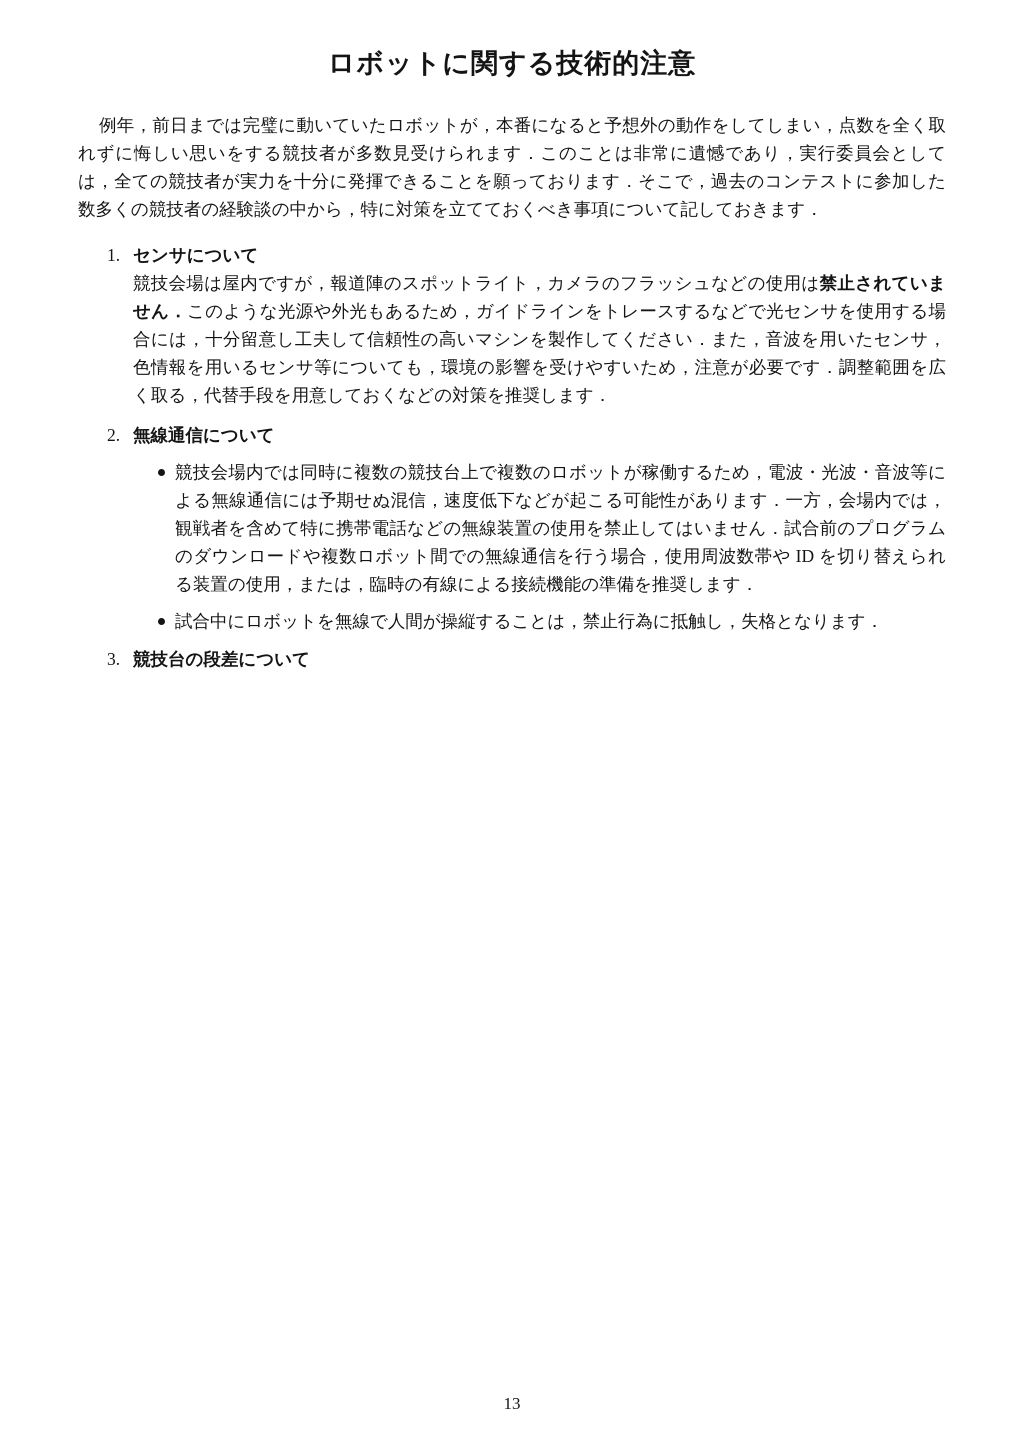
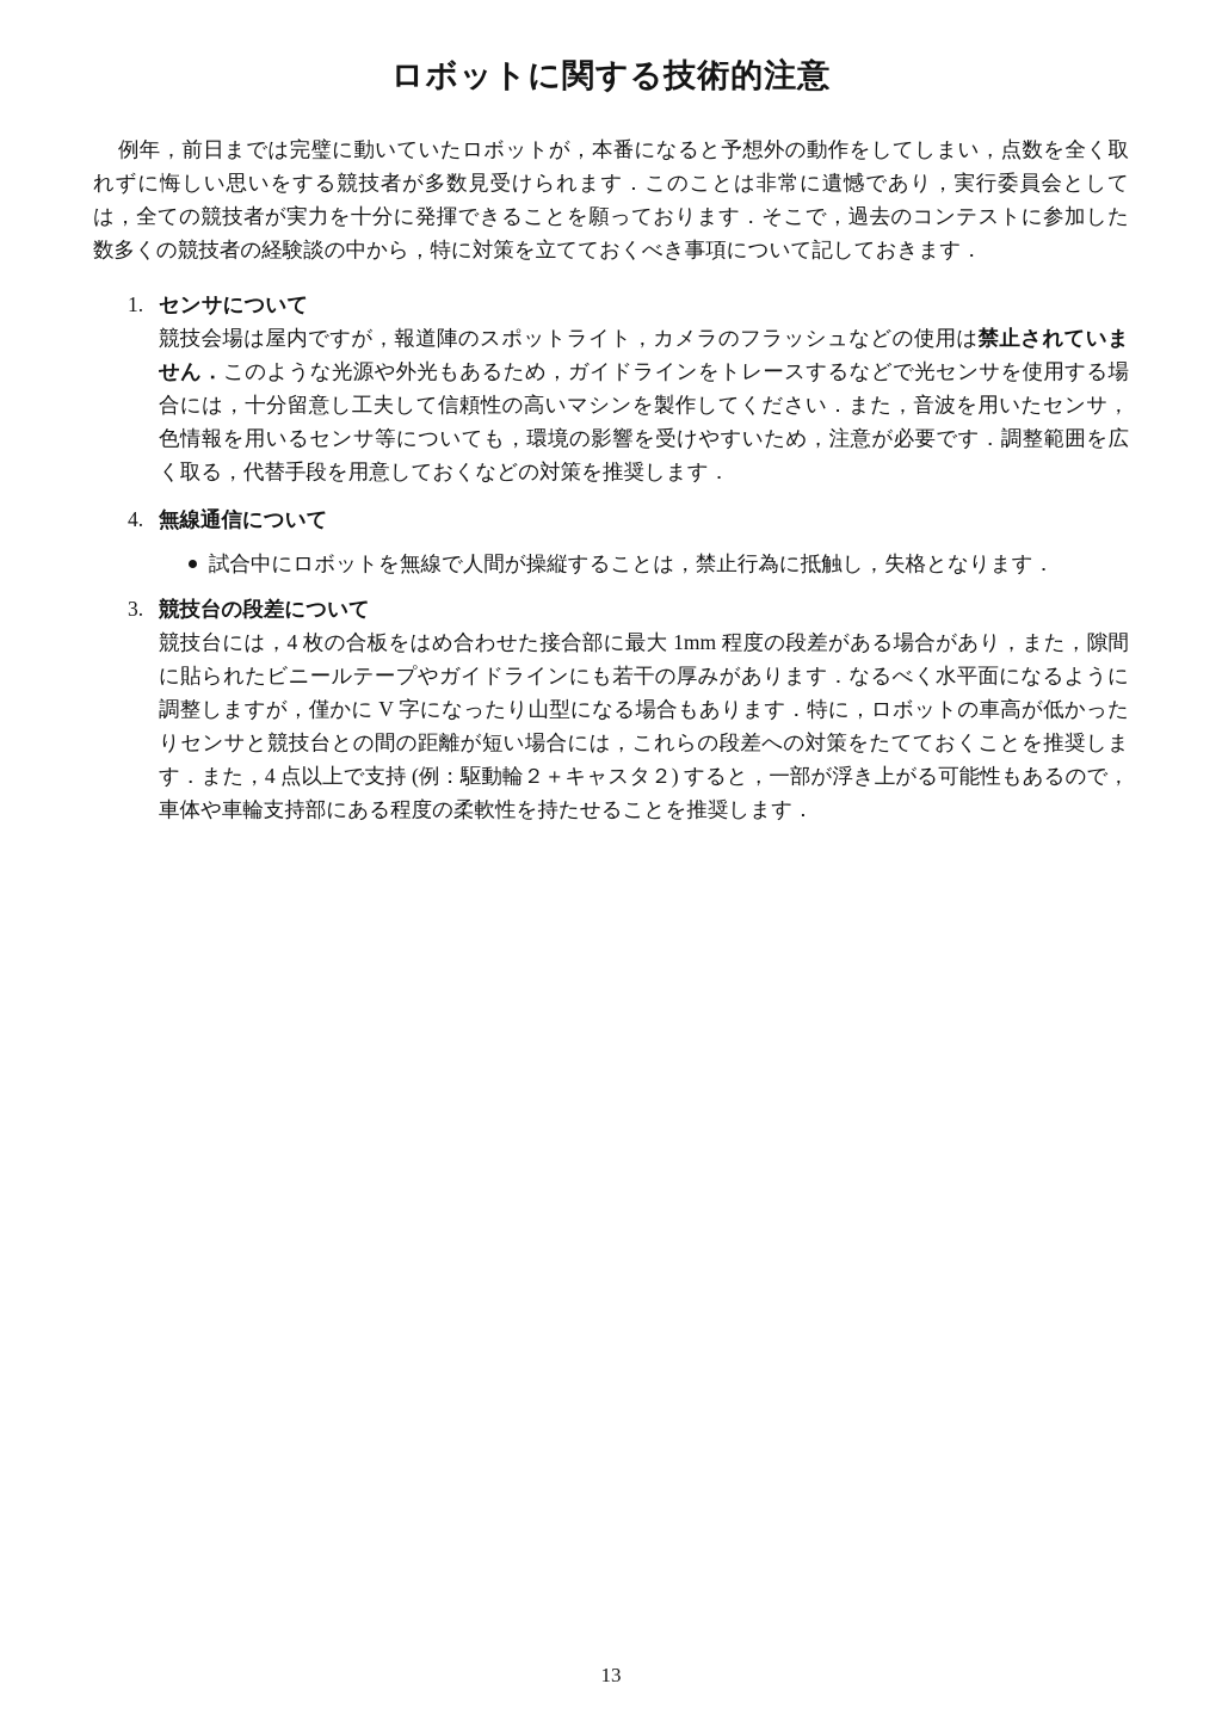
  ロボットに関する技術的注意
  例年，前日までは完璧に動いていたロボットが，本番になると予想外の動作をしてしまい，点数を全く取れずに悔しい思いをする競技者が多数見受けられます．このことは非常に遺憾であり，実行委員会としては，全ての競技者が実力を十分に発揮できることを願っております．そこで，過去のコンテストに参加した数多くの競技者の経験談の中から，特に対策を立てておくべき事項について記しておきます．
  1.
  センサについて
  競技会場は屋内ですが，報道陣のスポットライト，カメラのフラッシュなどの使用は禁止されていません．このような光源や外光もあるため，ガイドラインをトレースするなどで光センサを使用する場合には，十分留意し工夫して信頼性の高いマシンを製作してください．また，音波を用いたセンサ，色情報を用いるセンサ等についても，環境の影響を受けやすいため，注意が必要です．調整範囲を広く取る，代替手段を用意しておくなどの対策を推奨します．
- 2.
+ 4.
  無線通信について
- 競技会場内では同時に複数の競技台上で複数のロボットが稼働するため，電波・光波・音波等による無線通信には予期せぬ混信，速度低下などが起こる可能性があります．一方，会場内では，観戦者を含めて特に携帯電話などの無線装置の使用を禁止してはいません．試合前のプログラムのダウンロードや複数ロボット間での無線通信を行う場合，使用周波数帯や ID を切り替えられる装置の使用，または，臨時の有線による接続機能の準備を推奨します．
  試合中にロボットを無線で人間が操縦することは，禁止行為に抵触し，失格となります．
  3.
  競技台の段差について
+ 競技台には，4 枚の合板をはめ合わせた接合部に最大 1mm 程度の段差がある場合があり，また，隙間に貼られたビニールテープやガイドラインにも若干の厚みがあります．なるべく水平面になるように調整しますが，僅かに V 字になったり山型になる場合もあります．特に，ロボットの車高が低かったりセンサと競技台との間の距離が短い場合には，これらの段差への対策をたてておくことを推奨します．また，4 点以上で支持 (例：駆動輪２＋キャスタ２) すると，一部が浮き上がる可能性もあるので，車体や車輪支持部にある程度の柔軟性を持たせることを推奨します．
  13
